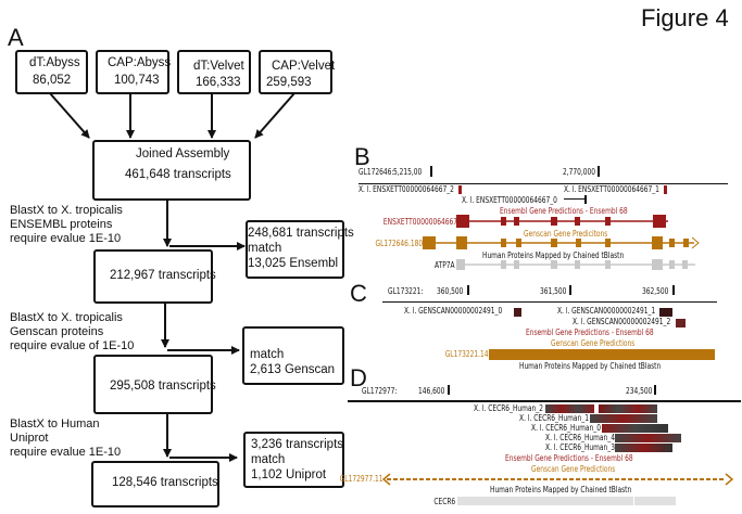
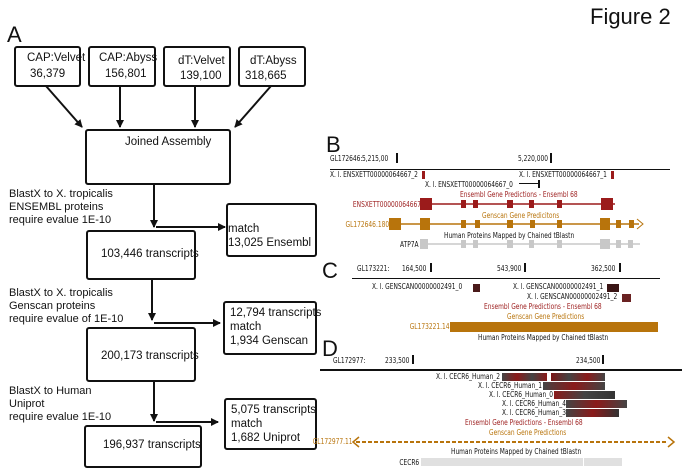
- Figure 4
+ Figure 2
  A
- dT:Abyss
+ CAP:Velvet
- 86,052
+ 36,379
  CAP:Abyss
- 100,743
+ 156,801
  dT:Velvet
- 166,333
+ 139,100
- CAP:Velvet
+ dT:Abyss
- 259,593
+ 318,665
  Joined Assembly
- 461,648 transcripts
  BlastX to X. tropicalis
  ENSEMBL proteins
  require evalue 1E-10
- 212,967 transcripts
+ 103,446 transcripts
- 248,681 transcripts
  match
  13,025 Ensembl
  BlastX to X. tropicalis
  Genscan proteins
  require evalue of 1E-10
- 295,508 transcripts
+ 200,173 transcripts
+ 12,794 transcripts
  match
- 2,613 Genscan
+ 1,934 Genscan
  BlastX to Human
  Uniprot
  require evalue 1E-10
- 128,546 transcripts
+ 196,937 transcripts
- 3,236 transcripts
+ 5,075 transcripts
  match
- 1,102 Uniprot
+ 1,682 Uniprot
  B
  GL172646:
  5,215,00
- 2,770,000
+ 5,220,000
  X. l. ENSXETT00000064667_2
  X. l. ENSXETT00000064667_0
  X. l. ENSXETT00000064667_1
  Ensembl Gene Predictions - Ensembl 68
  ENSXETT00000064667
  Genscan Gene Predicitons
  GL172646.180
  Human Proteins Mapped by Chained tBlastn
  ATP7A
  C
  GL173221:
- 360,500
+ 164,500
- 361,500
+ 543,900
  362,500
  X. l. GENSCAN00000002491_0
  X. l. GENSCAN00000002491_1
  X. l. GENSCAN00000002491_2
  Ensembl Gene Predictions - Ensembl 68
  Genscan Gene Predictions
  GL173221.14
  Human Proteins Mapped by Chained tBlastn
  D
  GL172977:
- 146,600
+ 233,500
  234,500
  X. l. CECR6_Human_2
  X. l. CECR6_Human_1
  X. l. CECR6_Human_0
  X. l. CECR6_Human_4
  X. l. CECR6_Human_3
  Ensembl Gene Predictions - Ensembl 68
  Genscan Gene Predictions
  GL172977.11
  Human Proteins Mapped by Chained tBlastn
  CECR6
